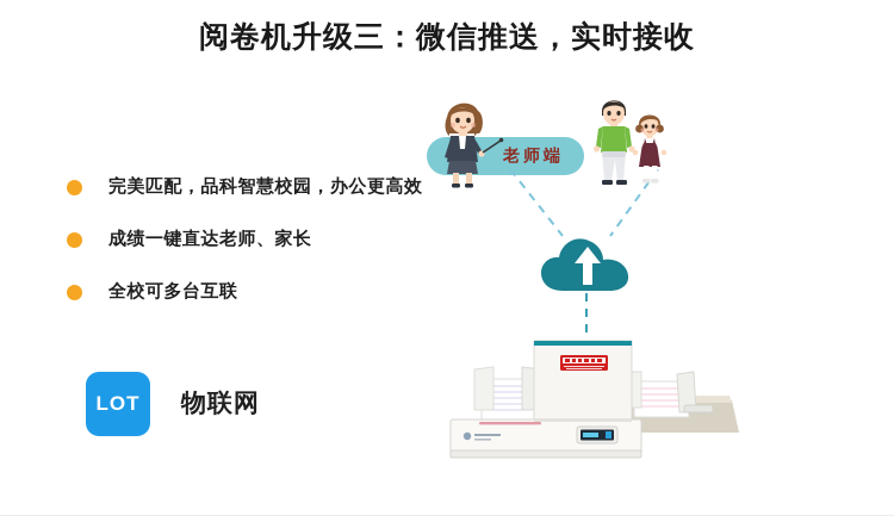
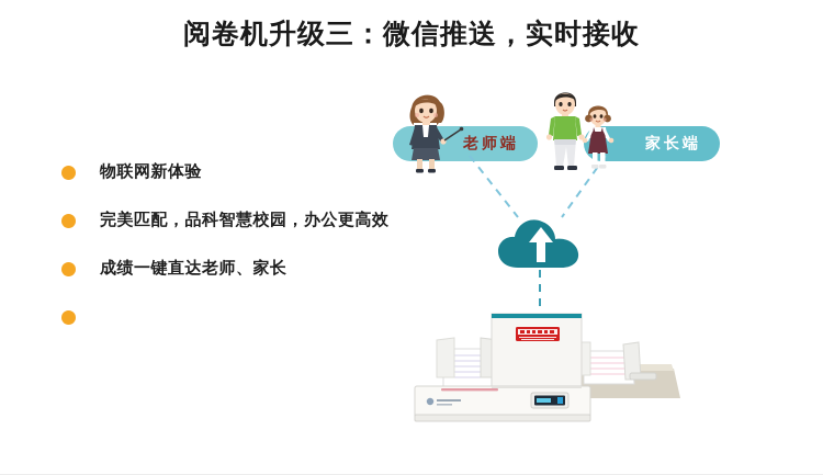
  阅卷机升级三：微信推送，实时接收
+ 物联网新体验
  完美匹配，品科智慧校园，办公更高效
  成绩一键直达老师、家长
- 全校可多台互联
- LOT
- 物联网
  老师端
+ 家长端
